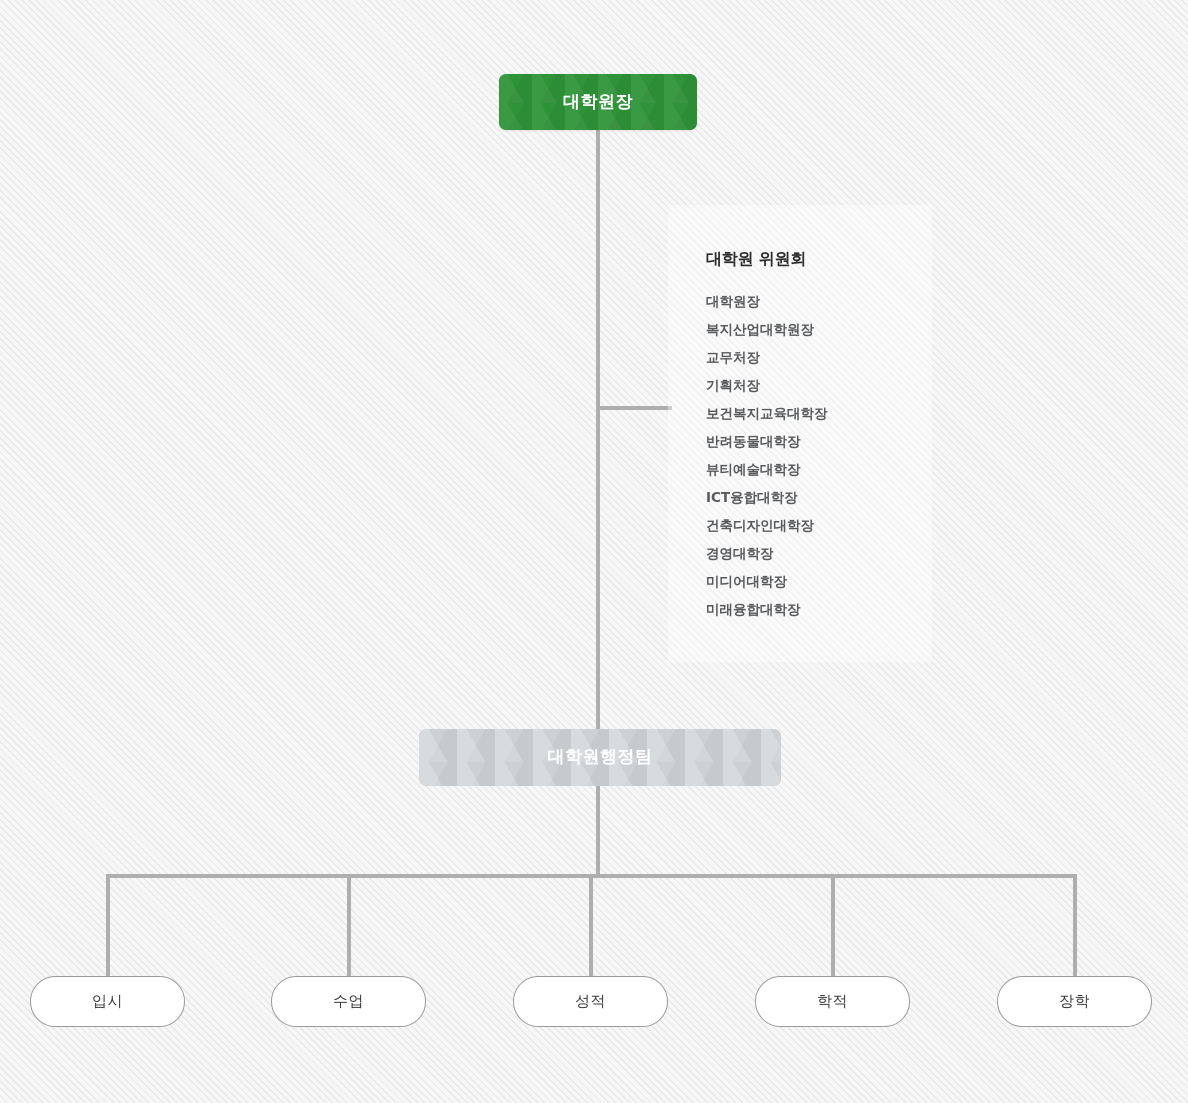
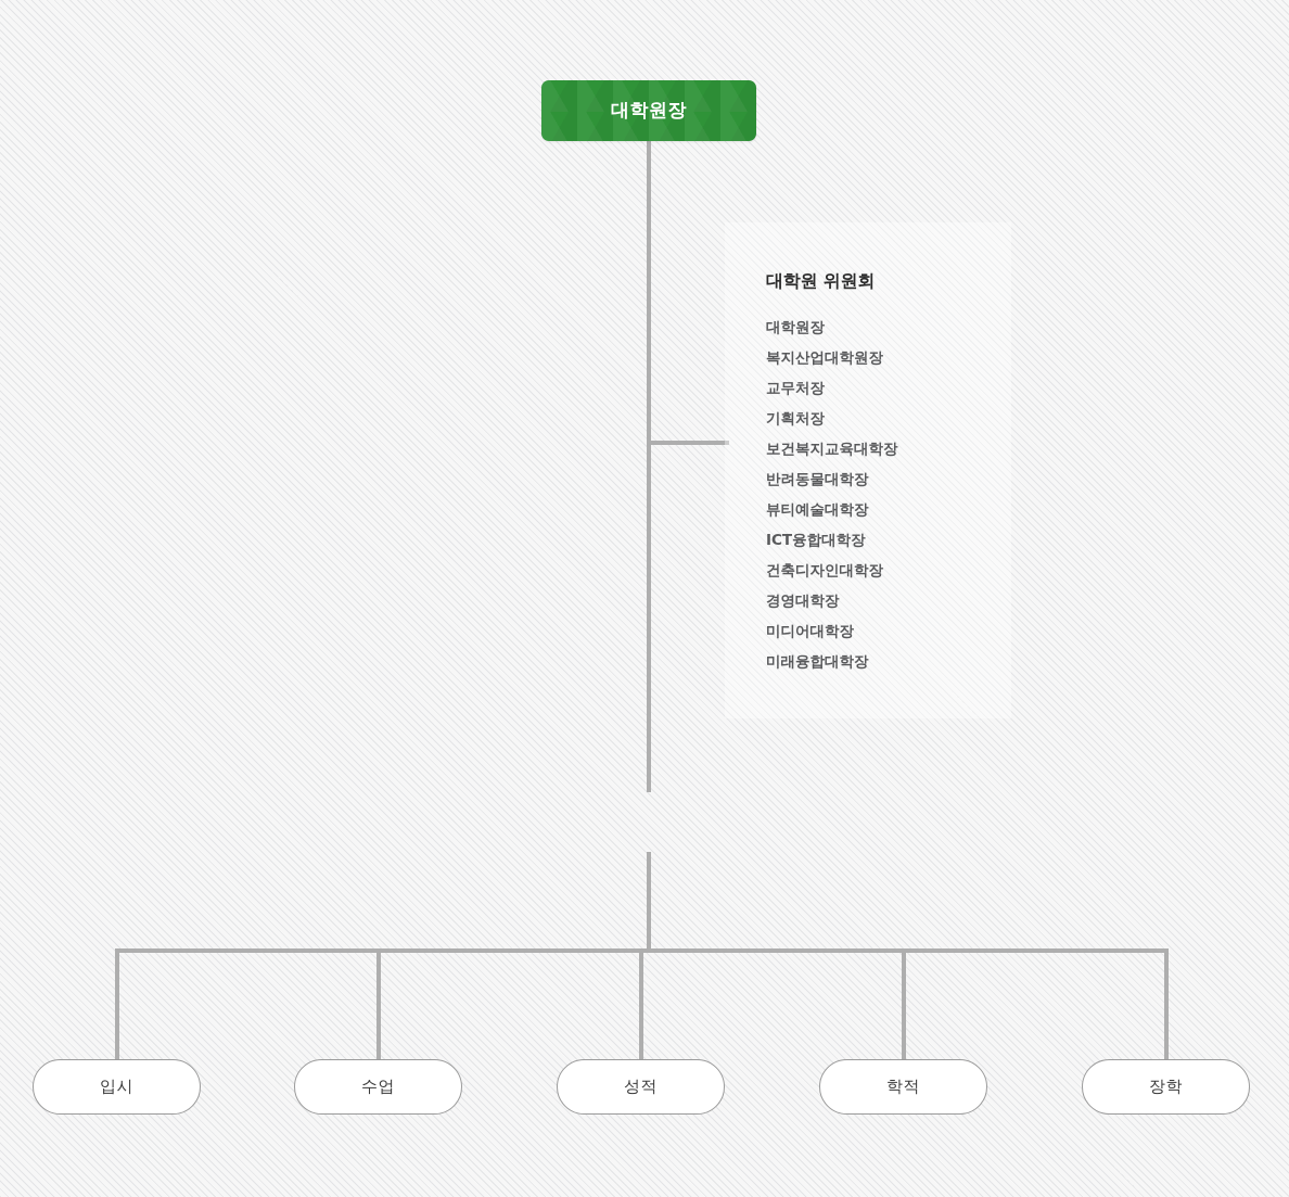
  대학원장
  대학원 위원회
  대학원장
  복지산업대학원장
  교무처장
  기획처장
  보건복지교육대학장
  반려동물대학장
  뷰티예술대학장
  ICT융합대학장
  건축디자인대학장
  경영대학장
  미디어대학장
  미래융합대학장
- 대학원행정팀
  입시
  수업
  성적
  학적
  장학
